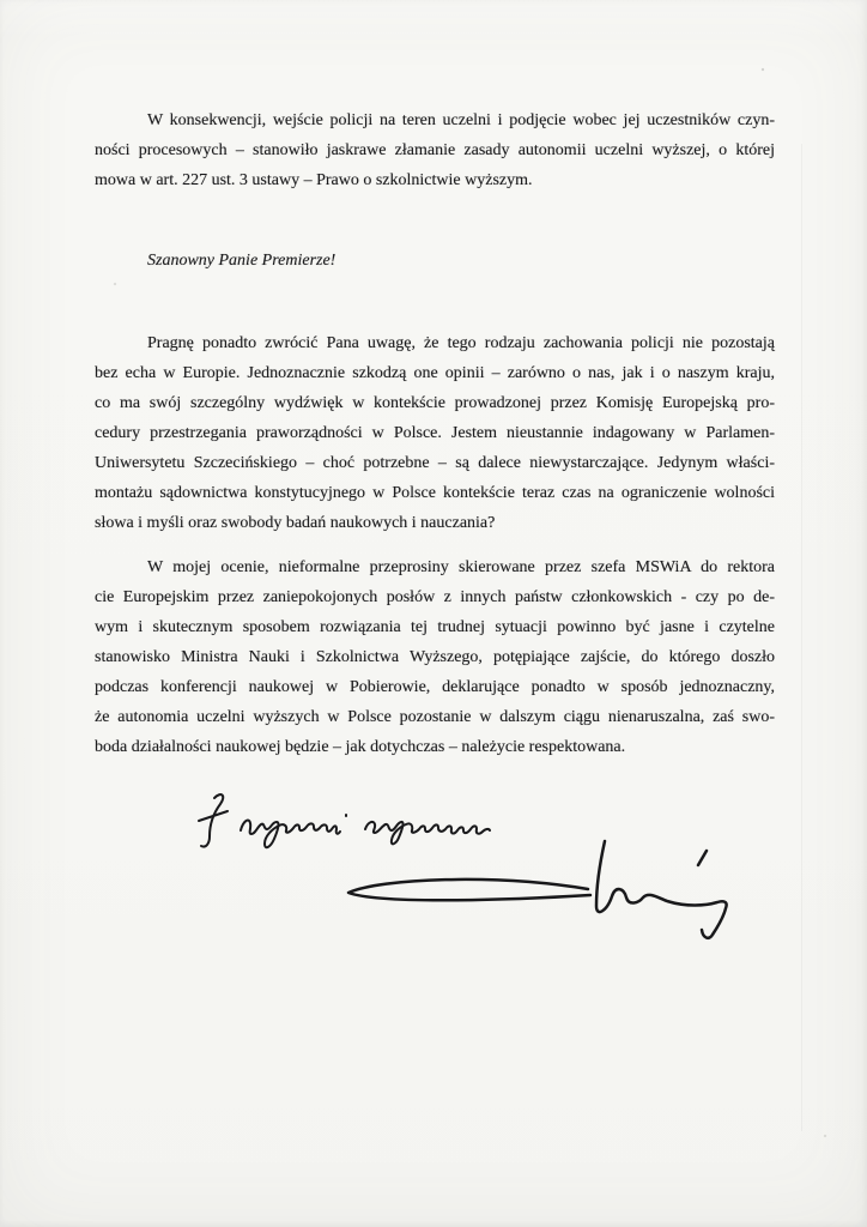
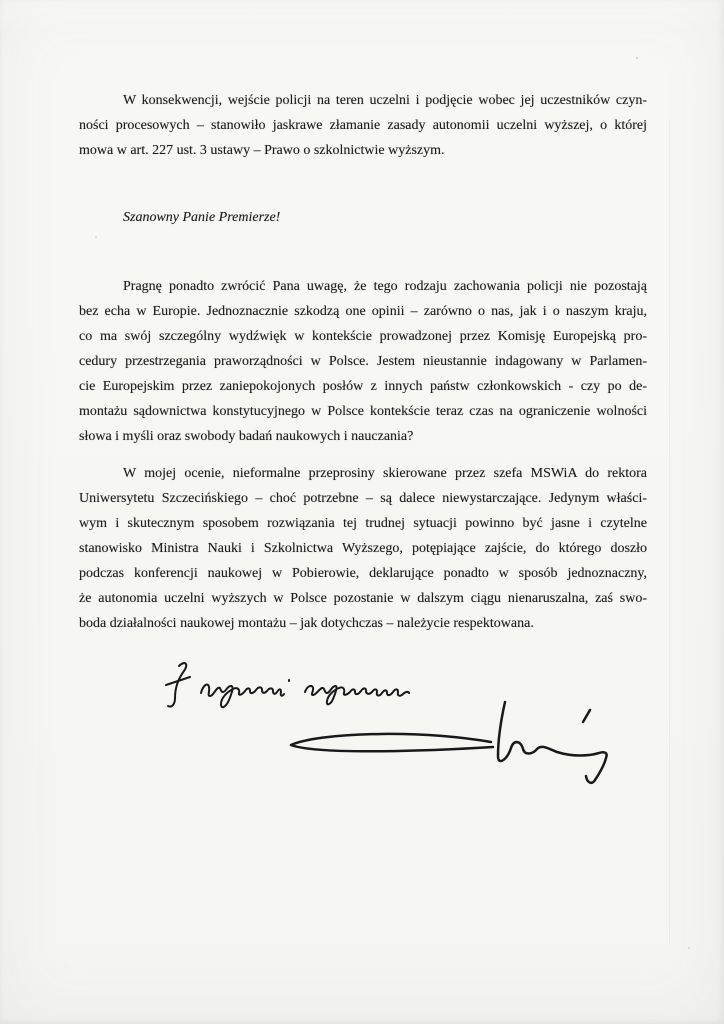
  W konsekwencji, wejście policji na teren uczelni i podjęcie wobec jej uczestników czyn-
  ności procesowych – stanowiło jaskrawe złamanie zasady autonomii uczelni wyższej, o której
  mowa w art. 227 ust. 3 ustawy – Prawo o szkolnictwie wyższym.
  Szanowny Panie Premierze!
  Pragnę ponadto zwrócić Pana uwagę, że tego rodzaju zachowania policji nie pozostają
  bez echa w Europie. Jednoznacznie szkodzą one opinii – zarówno o nas, jak i o naszym kraju,
  co ma swój szczególny wydźwięk w kontekście prowadzonej przez Komisję Europejską pro-
  cedury przestrzegania praworządności w Polsce. Jestem nieustannie indagowany w Parlamen-
- Uniwersytetu Szczecińskiego – choć potrzebne – są dalece niewystarczające. Jedynym właści-
+ cie Europejskim przez zaniepokojonych posłów z innych państw członkowskich - czy po de-
  montażu sądownictwa konstytucyjnego w Polsce kontekście teraz czas na ograniczenie wolności
  słowa i myśli oraz swobody badań naukowych i nauczania?
  W mojej ocenie, nieformalne przeprosiny skierowane przez szefa MSWiA do rektora
- cie Europejskim przez zaniepokojonych posłów z innych państw członkowskich - czy po de-
+ Uniwersytetu Szczecińskiego – choć potrzebne – są dalece niewystarczające. Jedynym właści-
  wym i skutecznym sposobem rozwiązania tej trudnej sytuacji powinno być jasne i czytelne
  stanowisko Ministra Nauki i Szkolnictwa Wyższego, potępiające zajście, do którego doszło
  podczas konferencji naukowej w Pobierowie, deklarujące ponadto w sposób jednoznaczny,
  że autonomia uczelni wyższych w Polsce pozostanie w dalszym ciągu nienaruszalna, zaś swo-
- boda działalności naukowej będzie – jak dotychczas – należycie respektowana.
+ boda działalności naukowej montażu – jak dotychczas – należycie respektowana.
